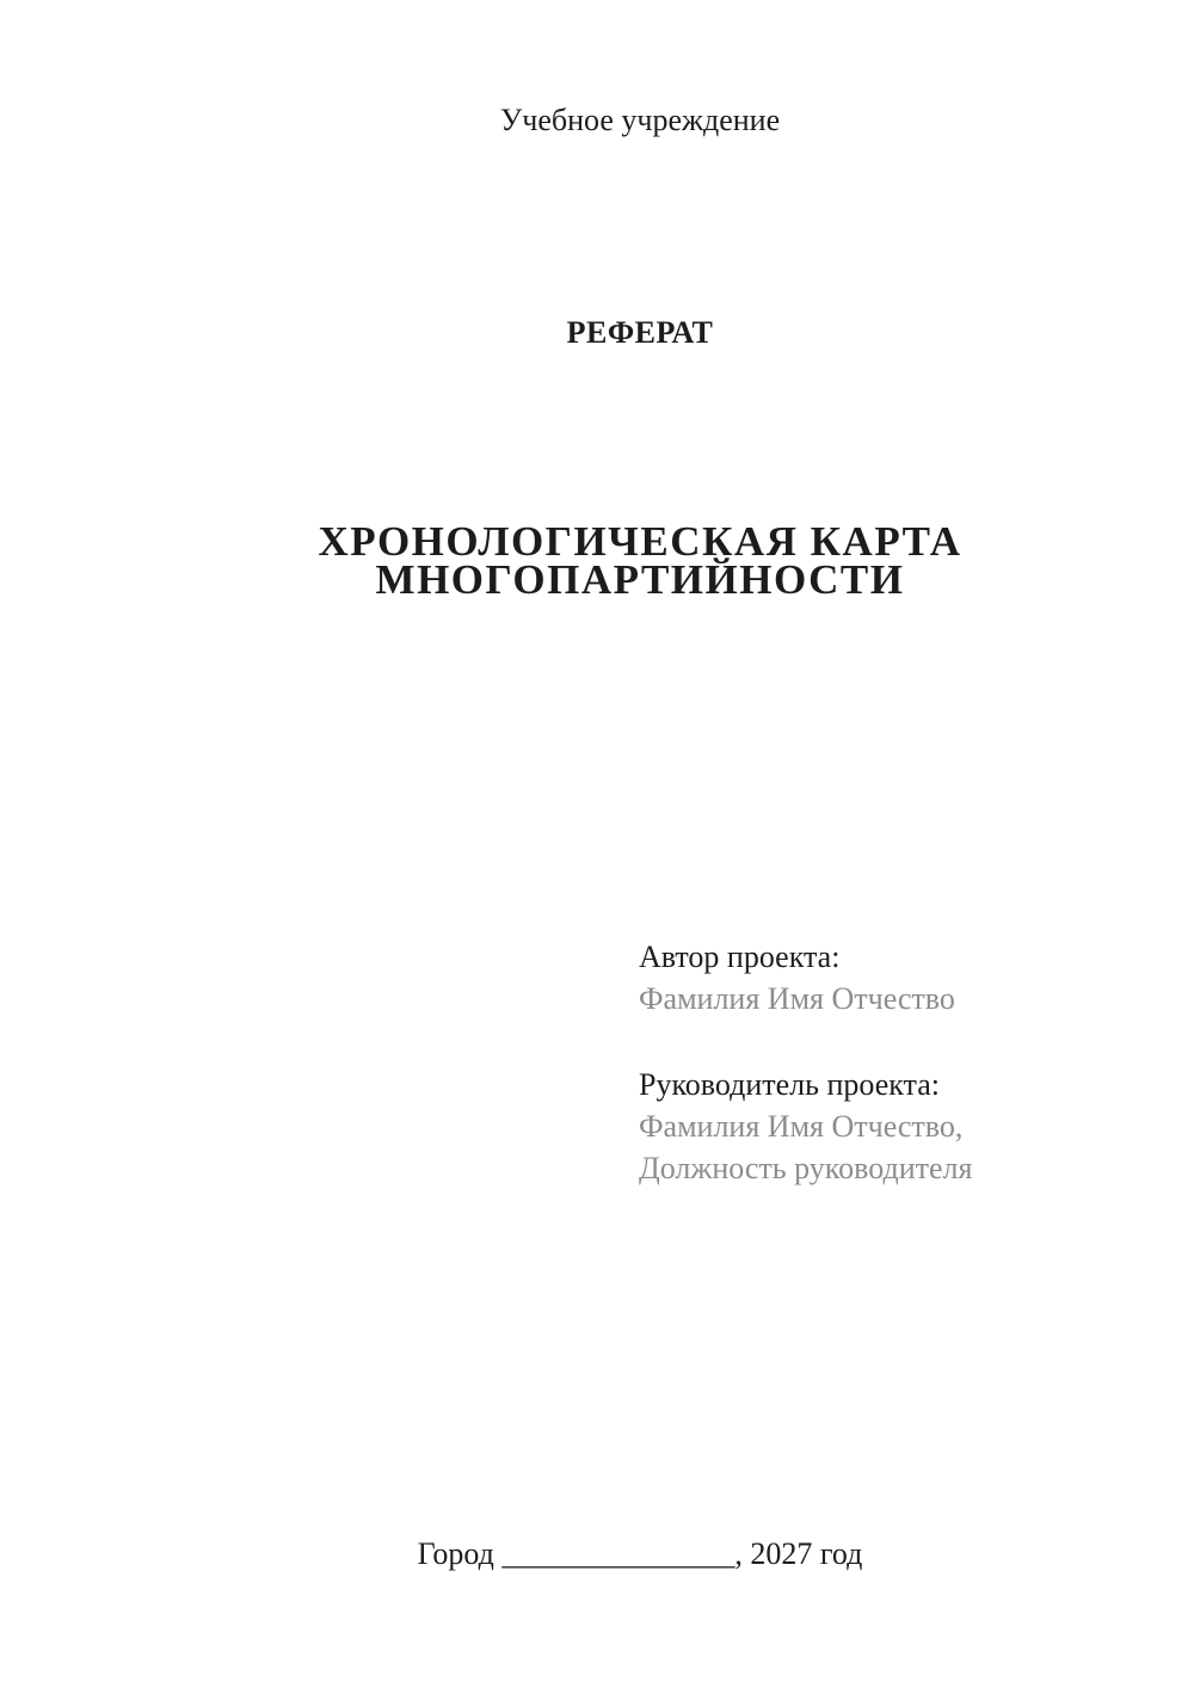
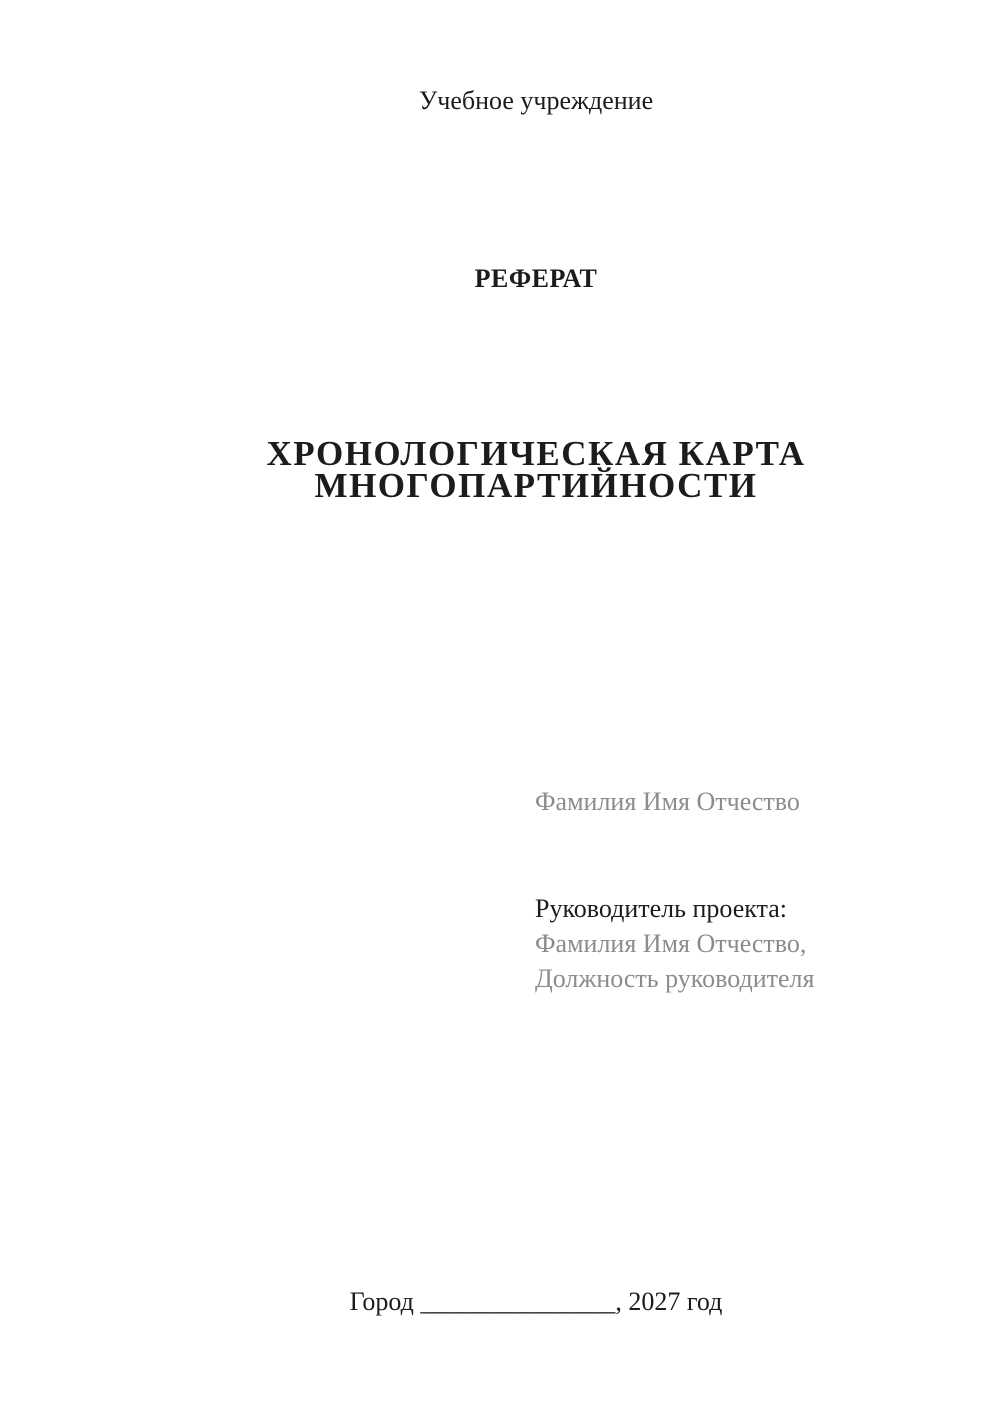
  Учебное учреждение
  РЕФЕРАТ
  ХРОНОЛОГИЧЕСКАЯ КАРТА
  МНОГОПАРТИЙНОСТИ
- Автор проекта:
  Фамилия Имя Отчество
  Руководитель проекта:
  Фамилия Имя Отчество,
  Должность руководителя
  Город _______________, 2027 год
